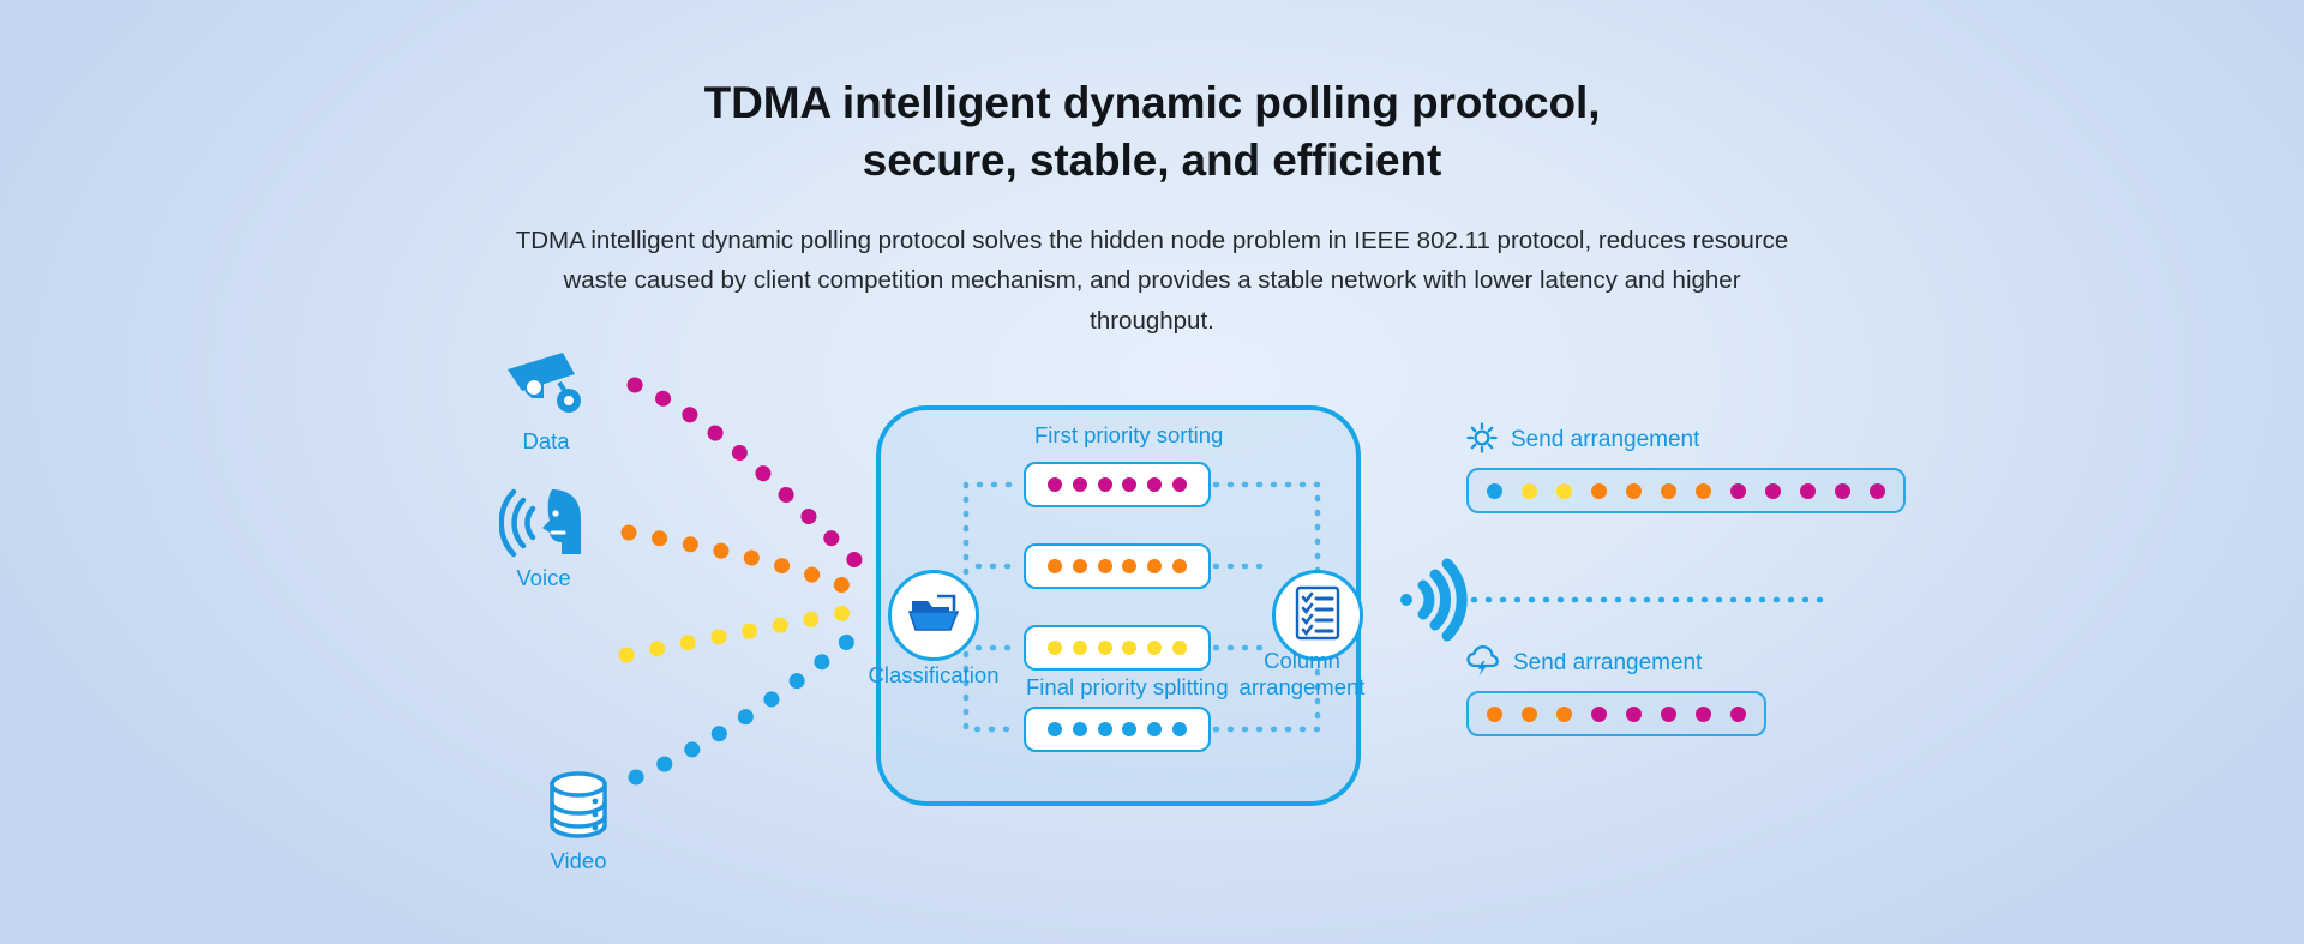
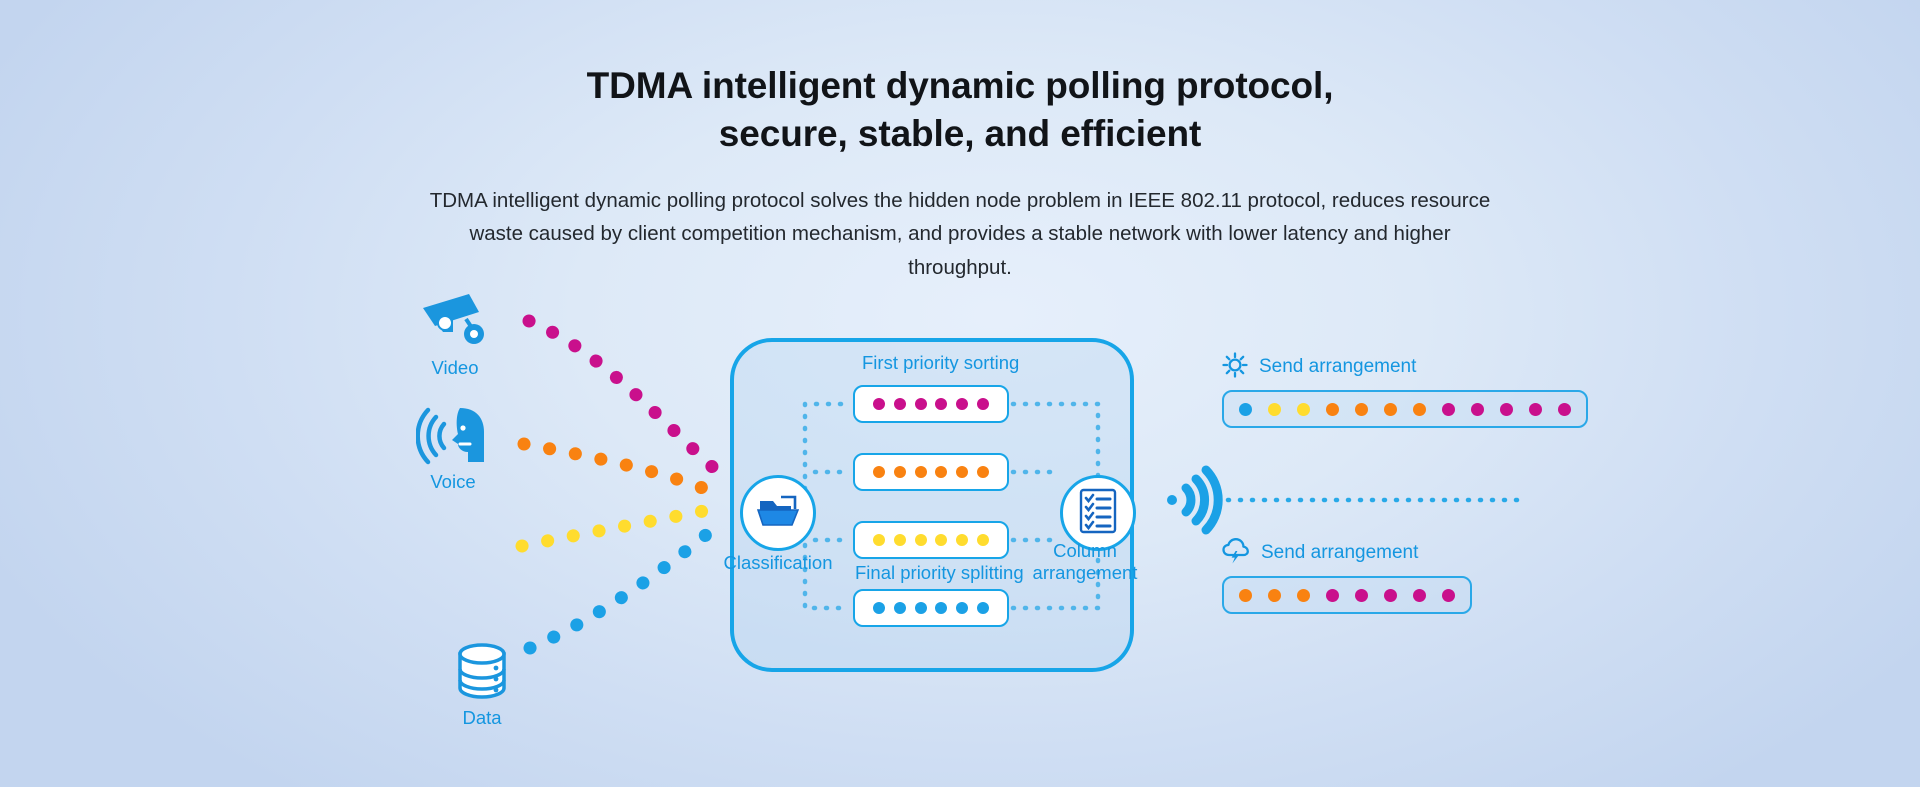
  TDMA intelligent dynamic polling protocol,
  secure, stable, and efficient
  TDMA intelligent dynamic polling protocol solves the hidden node problem in IEEE 802.11 protocol, reduces resource waste caused by client competition mechanism, and provides a stable network with lower latency and higher throughput.
- Data
+ Video
  Voice
- Video
+ Data
  First priority sorting
  Final priority splitting
  Classification
  Column arrangement
  Send arrangement
  Send arrangement
